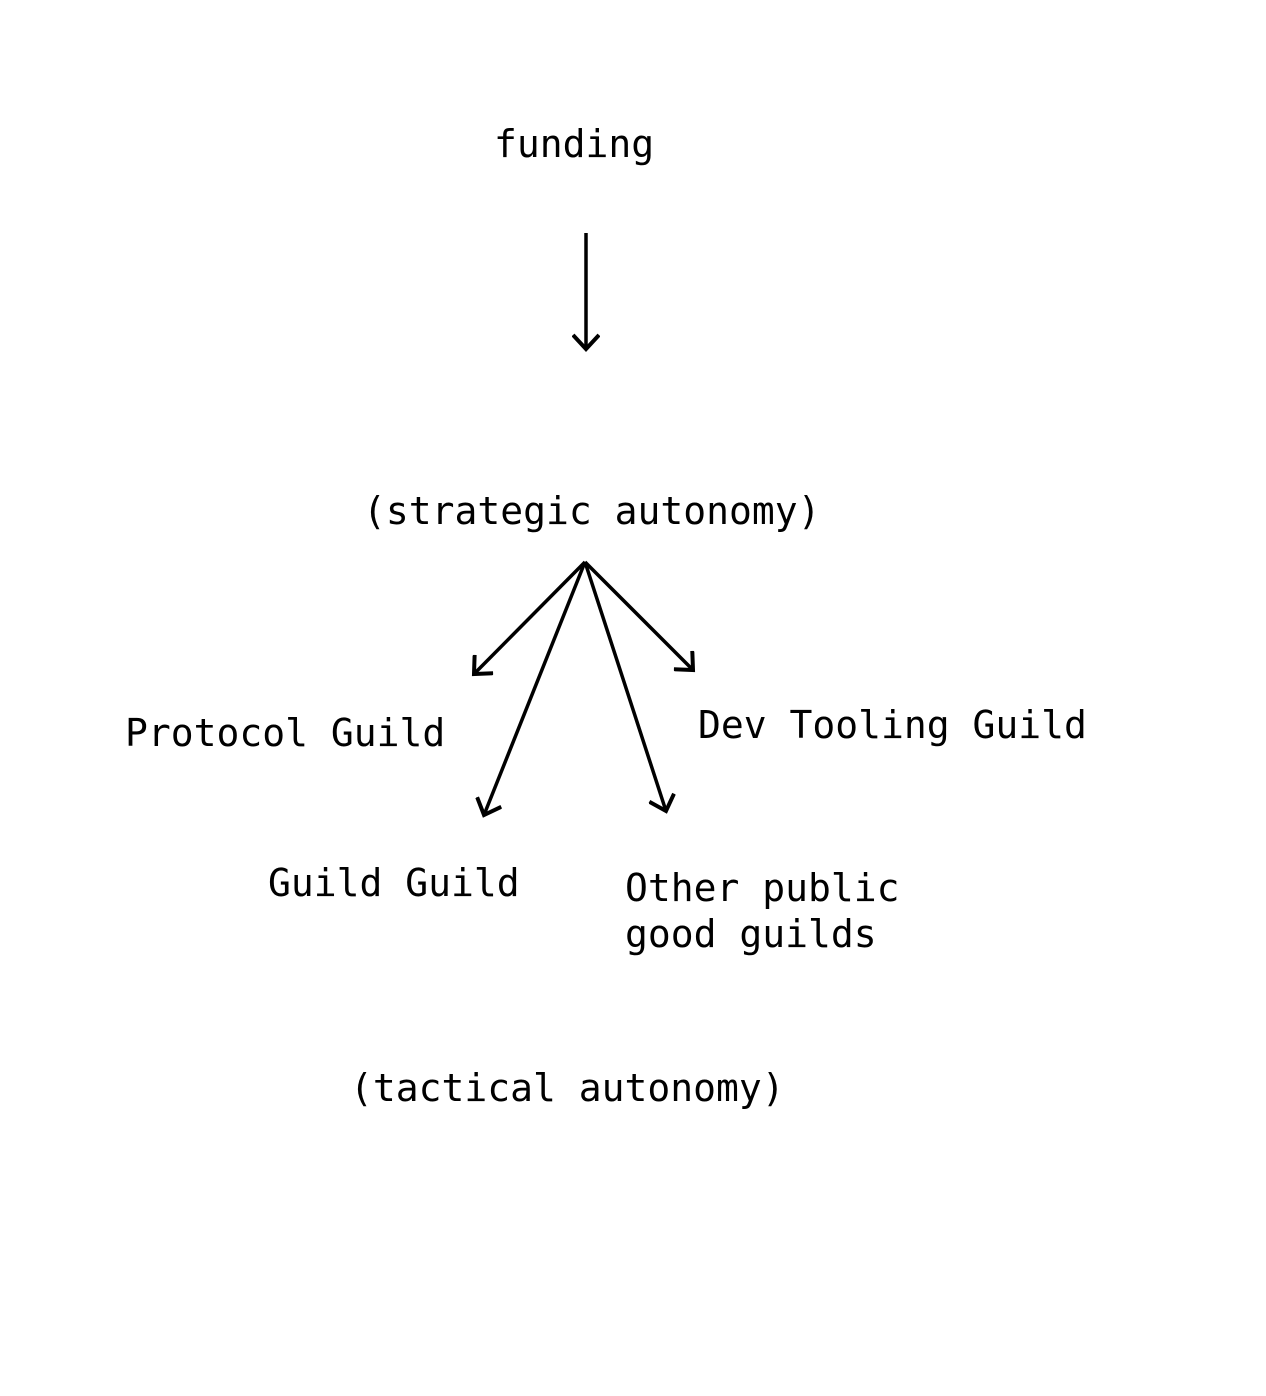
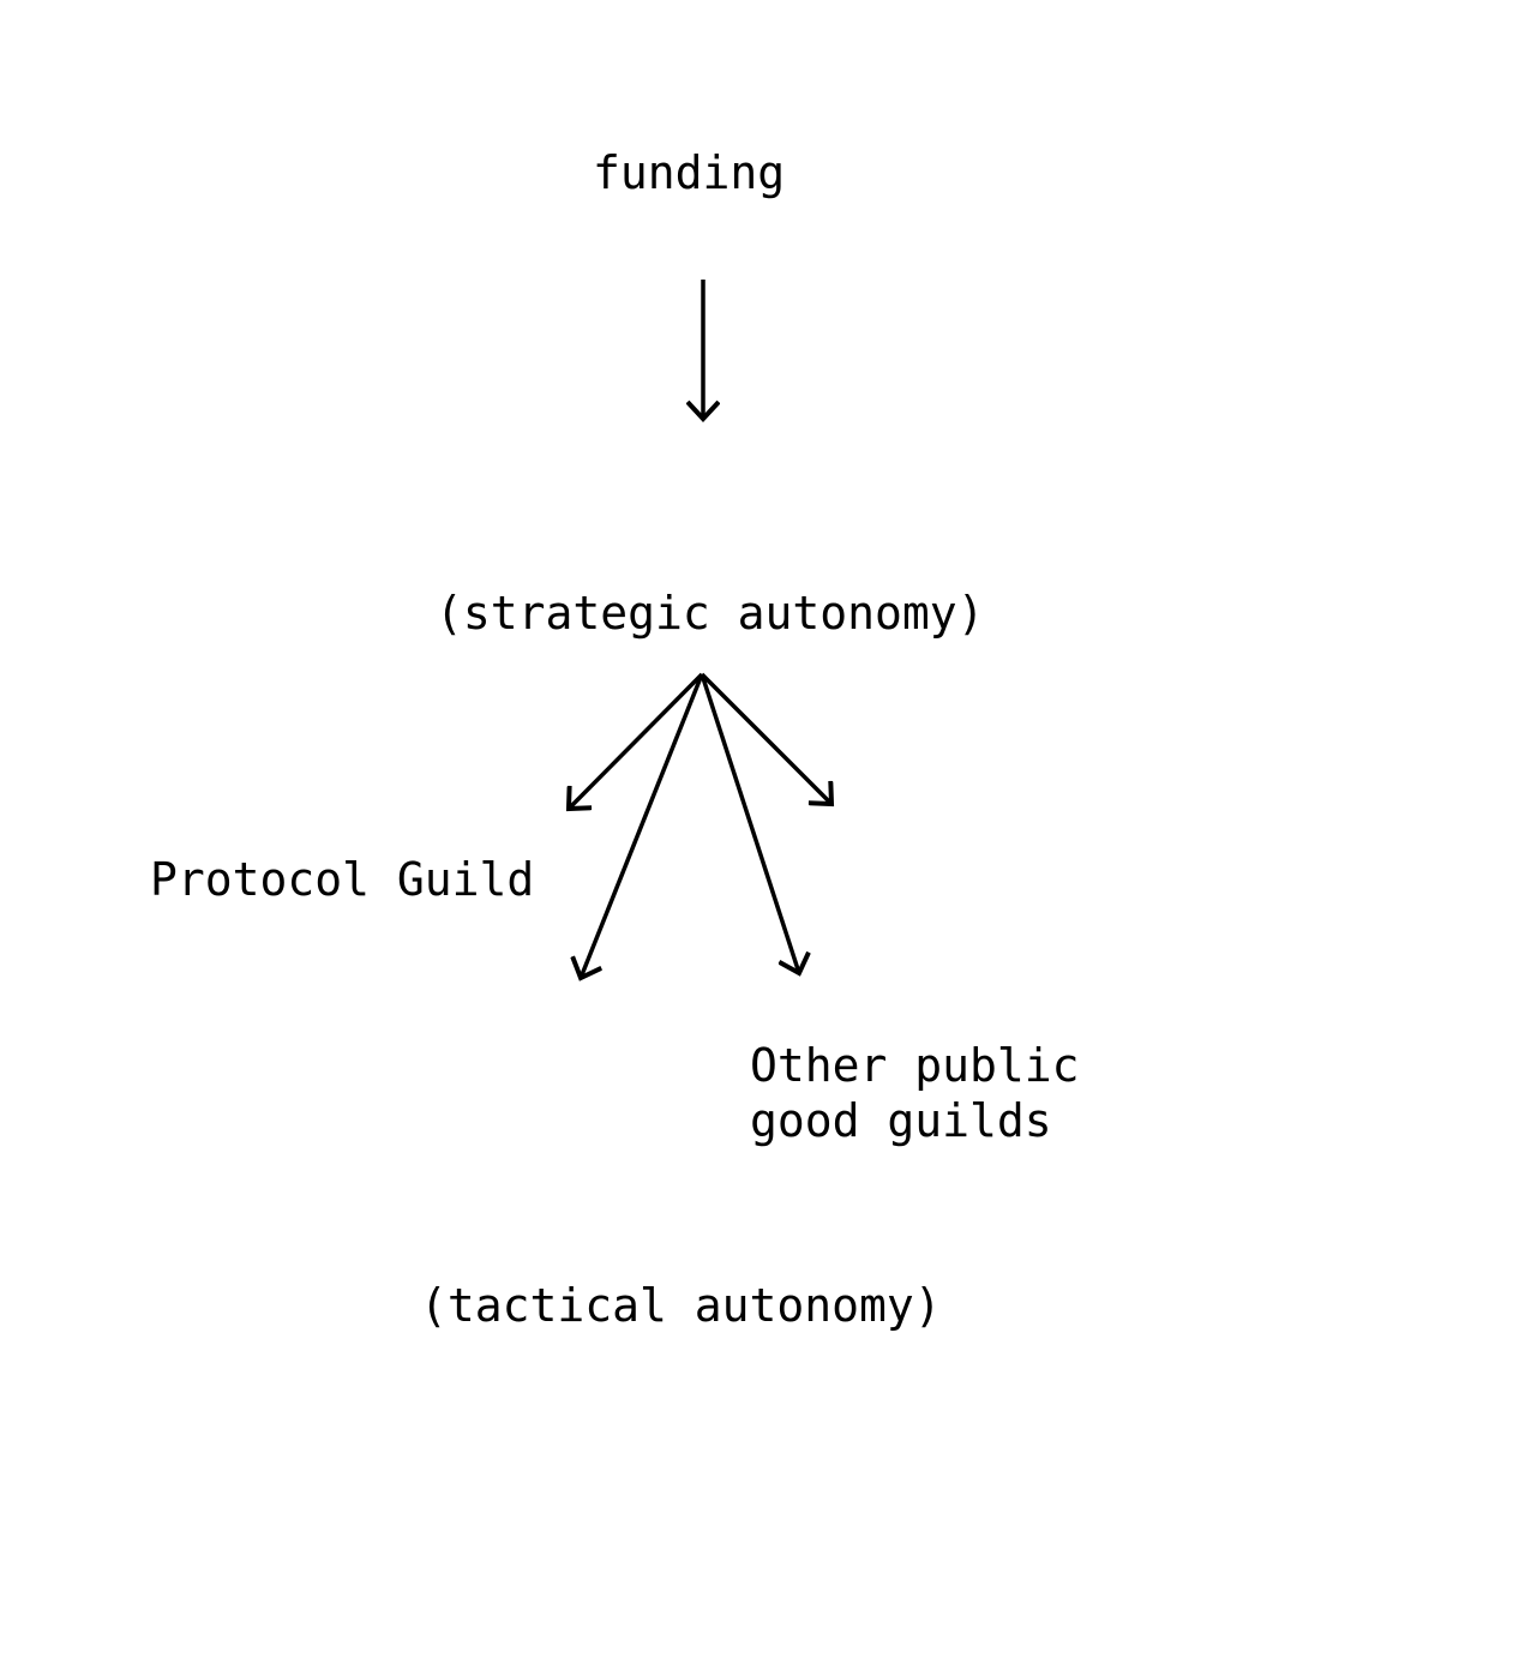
  funding
  (strategic autonomy)
  Protocol Guild
- Dev Tooling Guild
- Guild Guild
  Other public
  good guilds
  (tactical autonomy)
